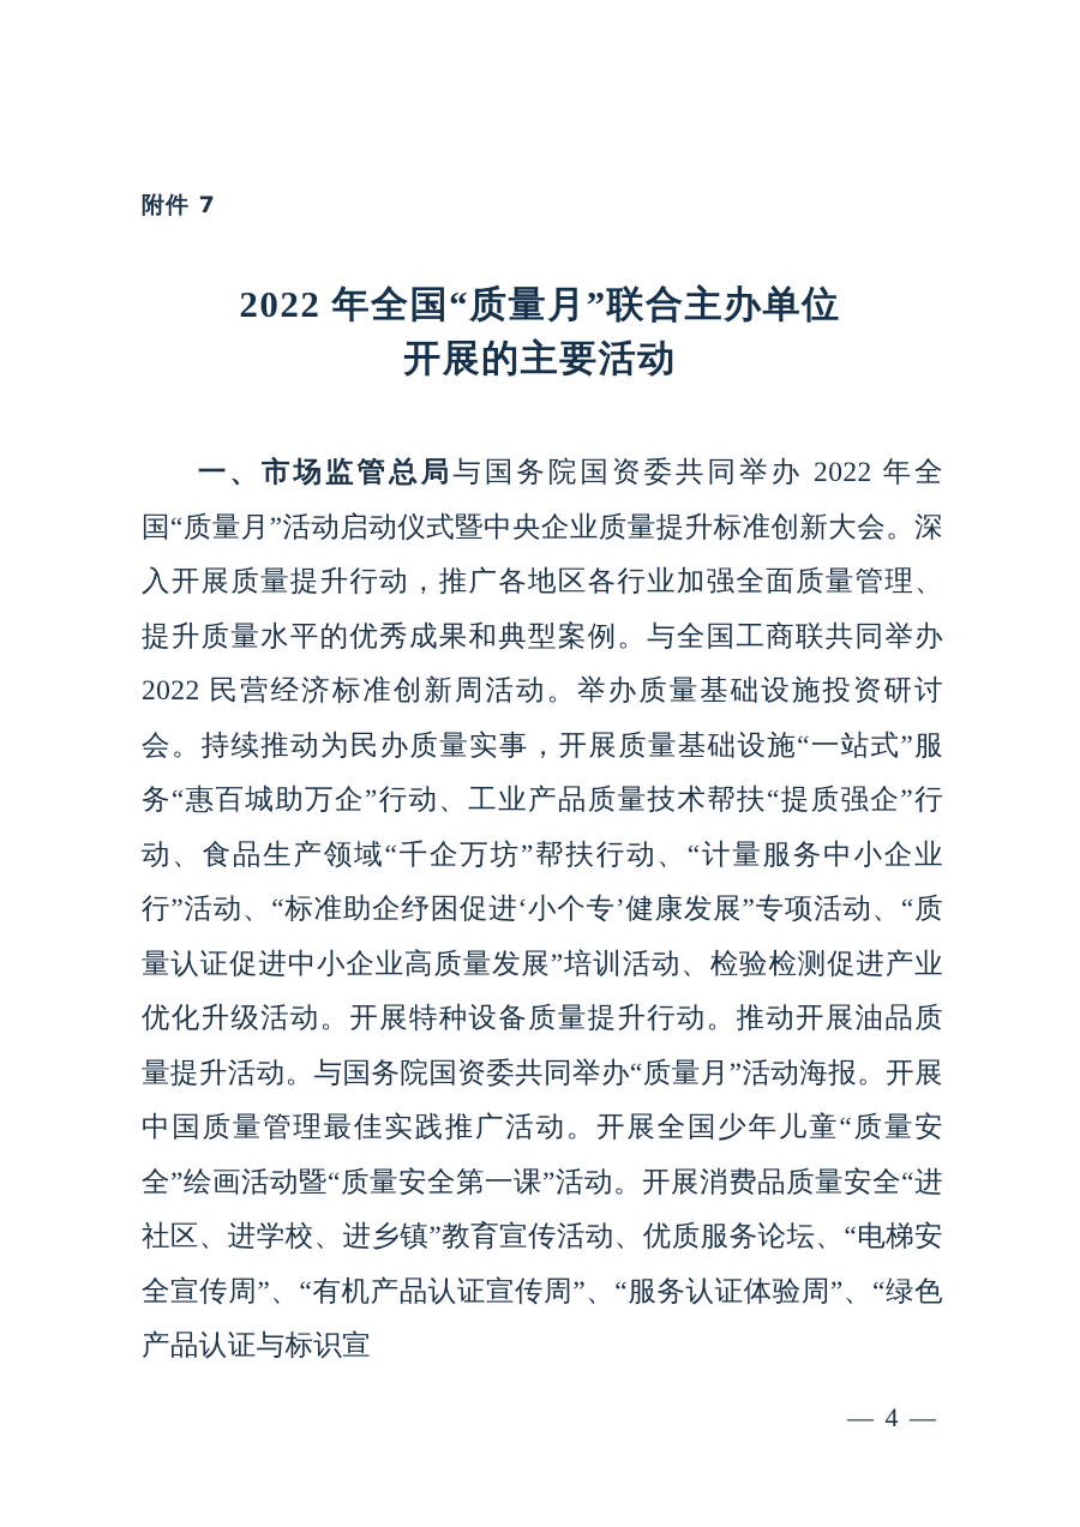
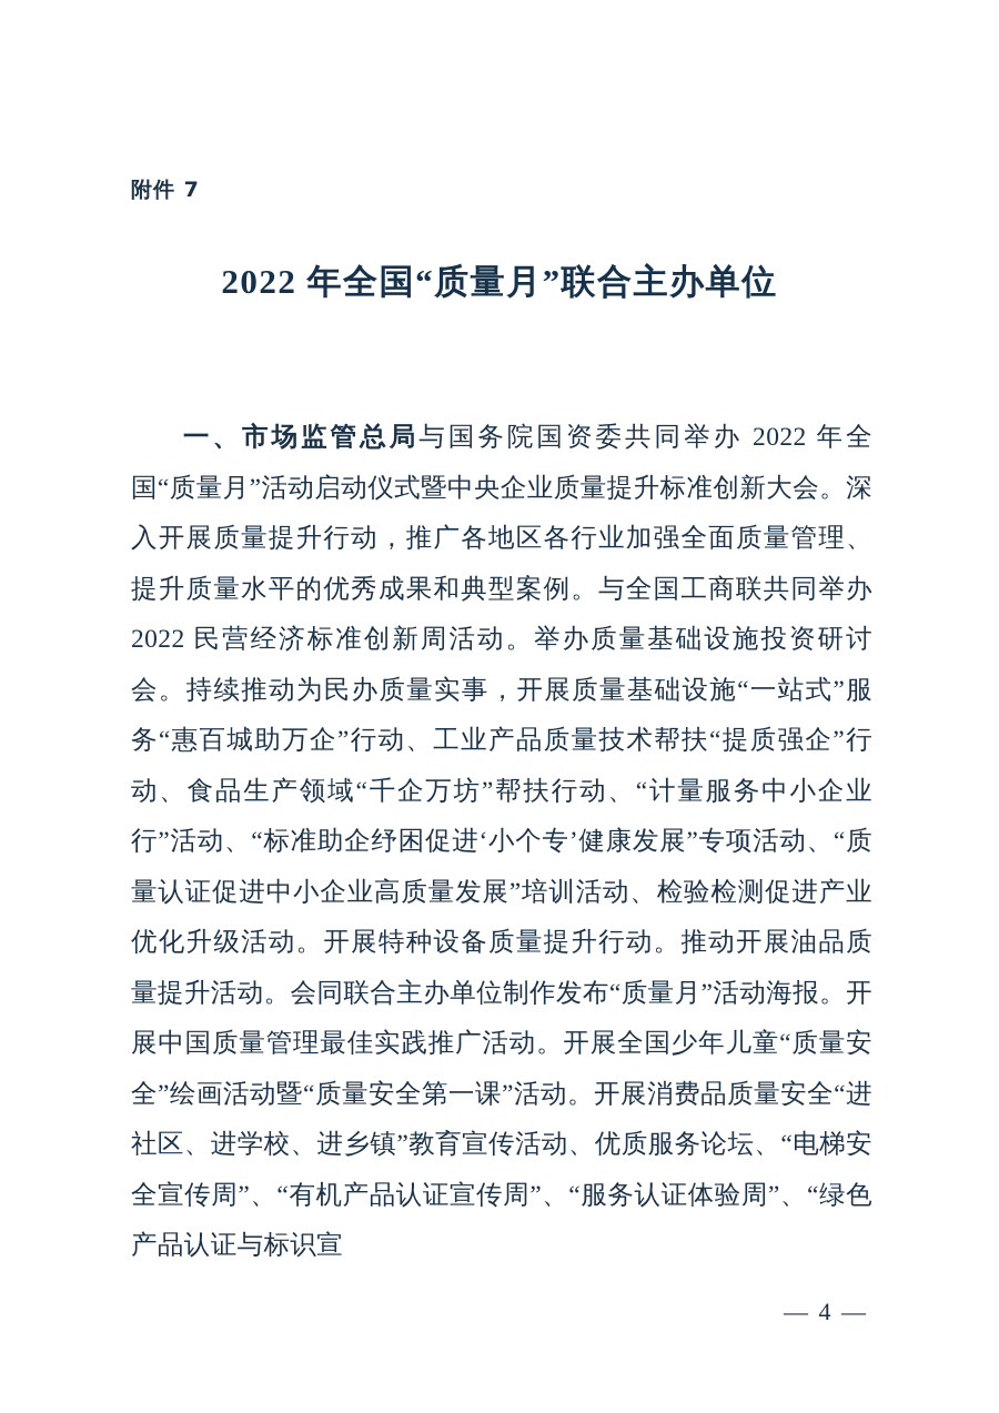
  附件 7
  2022 年全国“质量月”联合主办单位
- 开展的主要活动
- 一、市场监管总局与国务院国资委共同举办 2022 年全国“质量月”活动启动仪式暨中央企业质量提升标准创新大会。深入开展质量提升行动，推广各地区各行业加强全面质量管理、提升质量水平的优秀成果和典型案例。与全国工商联共同举办 2022 民营经济标准创新周活动。举办质量基础设施投资研讨会。持续推动为民办质量实事，开展质量基础设施“一站式”服务“惠百城助万企”行动、工业产品质量技术帮扶“提质强企”行动、食品生产领域“千企万坊”帮扶行动、“计量服务中小企业行”活动、“标准助企纾困促进‘小个专’健康发展”专项活动、“质量认证促进中小企业高质量发展”培训活动、检验检测促进产业优化升级活动。开展特种设备质量提升行动。推动开展油品质量提升活动。与国务院国资委共同举办“质量月”活动海报。开展中国质量管理最佳实践推广活动。开展全国少年儿童“质量安全”绘画活动暨“质量安全第一课”活动。开展消费品质量安全“进社区、进学校、进乡镇”教育宣传活动、优质服务论坛、“电梯安全宣传周”、“有机产品认证宣传周”、“服务认证体验周”、“绿色产品认证与标识宣
+ 一、市场监管总局与国务院国资委共同举办 2022 年全国“质量月”活动启动仪式暨中央企业质量提升标准创新大会。深入开展质量提升行动，推广各地区各行业加强全面质量管理、提升质量水平的优秀成果和典型案例。与全国工商联共同举办 2022 民营经济标准创新周活动。举办质量基础设施投资研讨会。持续推动为民办质量实事，开展质量基础设施“一站式”服务“惠百城助万企”行动、工业产品质量技术帮扶“提质强企”行动、食品生产领域“千企万坊”帮扶行动、“计量服务中小企业行”活动、“标准助企纾困促进‘小个专’健康发展”专项活动、“质量认证促进中小企业高质量发展”培训活动、检验检测促进产业优化升级活动。开展特种设备质量提升行动。推动开展油品质量提升活动。会同联合主办单位制作发布“质量月”活动海报。开展中国质量管理最佳实践推广活动。开展全国少年儿童“质量安全”绘画活动暨“质量安全第一课”活动。开展消费品质量安全“进社区、进学校、进乡镇”教育宣传活动、优质服务论坛、“电梯安全宣传周”、“有机产品认证宣传周”、“服务认证体验周”、“绿色产品认证与标识宣
  — 4 —
